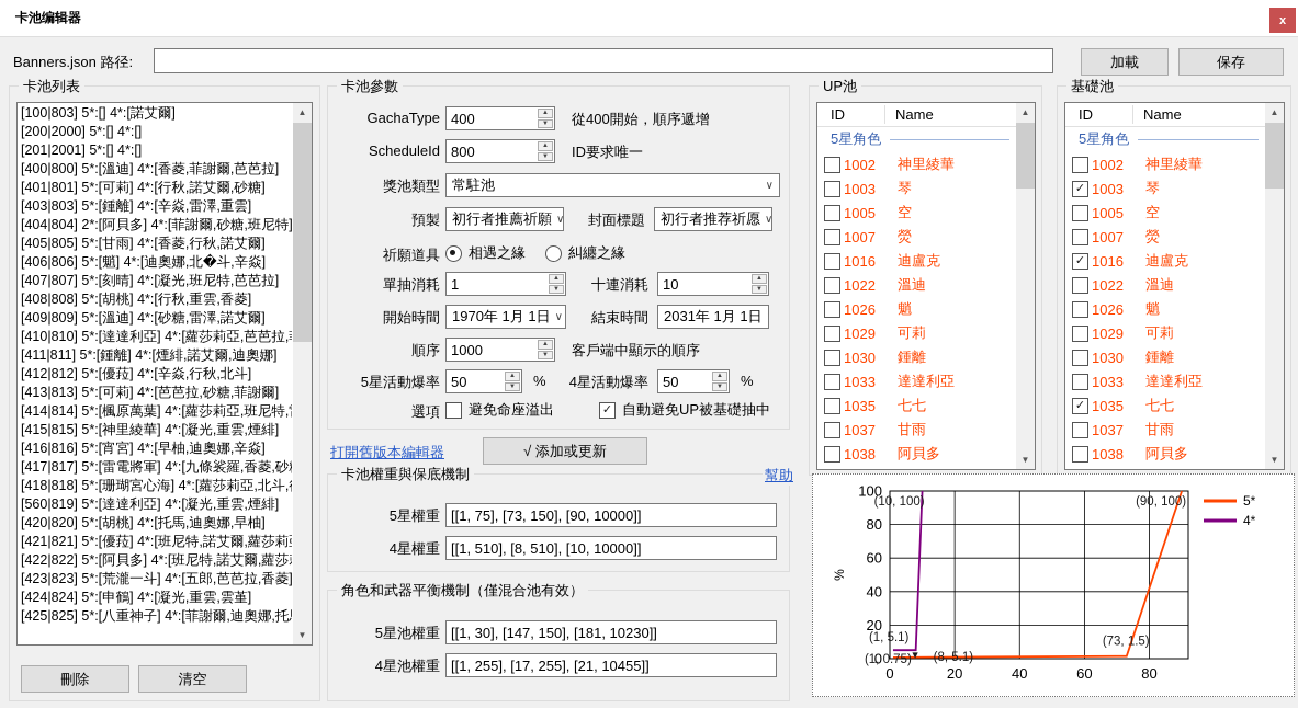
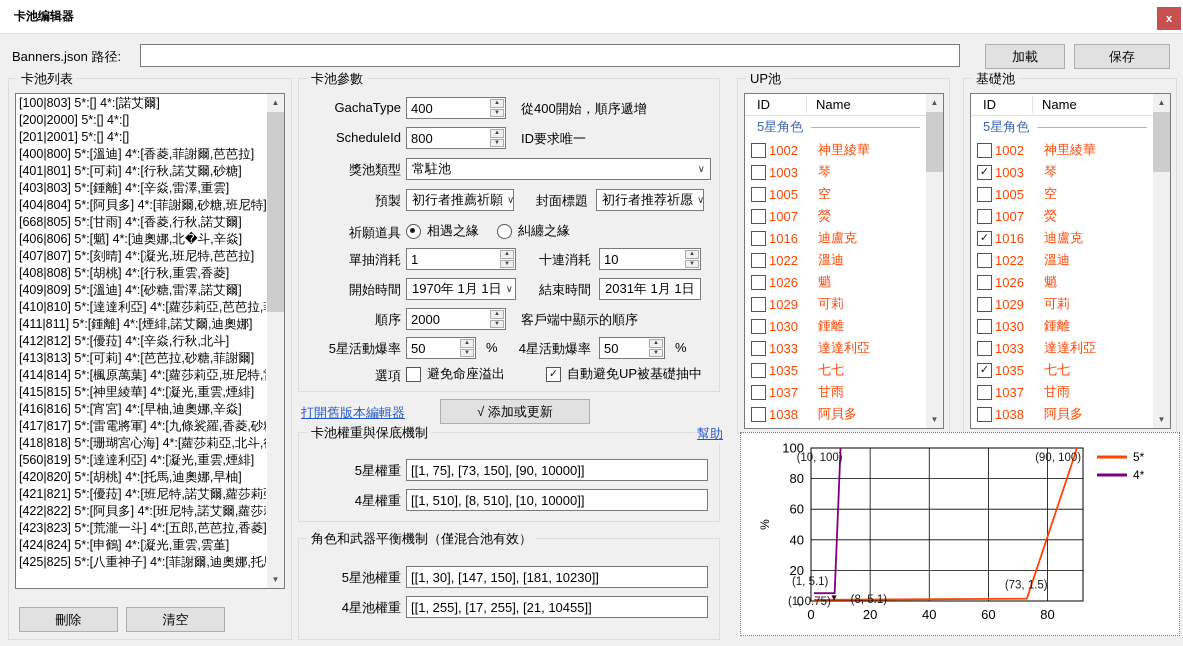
  卡池编辑器
  x
  Banners.json 路径:
  加載
  保存
  卡池列表
  [100|803] 5*:[] 4*:[諾艾爾]
  [200|2000] 5*:[] 4*:[]
  [201|2001] 5*:[] 4*:[]
  [400|800] 5*:[溫迪] 4*:[香菱,菲謝爾,芭芭拉]
  [401|801] 5*:[可莉] 4*:[行秋,諾艾爾,砂糖]
  [403|803] 5*:[鍾離] 4*:[辛焱,雷澤,重雲]
- [404|804] 2*:[阿貝多] 4*:[菲謝爾,砂糖,班尼特]
+ [404|804] 5*:[阿貝多] 4*:[菲謝爾,砂糖,班尼特]
- [405|805] 5*:[甘雨] 4*:[香菱,行秋,諾艾爾]
+ [668|805] 5*:[甘雨] 4*:[香菱,行秋,諾艾爾]
  [406|806] 5*:[魈] 4*:[迪奧娜,北�斗,辛焱]
  [407|807] 5*:[刻晴] 4*:[凝光,班尼特,芭芭拉]
  [408|808] 5*:[胡桃] 4*:[行秋,重雲,香菱]
  [409|809] 5*:[溫迪] 4*:[砂糖,雷澤,諾艾爾]
  [410|810] 5*:[達達利亞] 4*:[蘿莎莉亞,芭芭拉,
  [411|811] 5*:[鍾離] 4*:[煙緋,諾艾爾,迪奧娜]
  [412|812] 5*:[優菈] 4*:[辛焱,行秋,北斗]
  [413|813] 5*:[可莉] 4*:[芭芭拉,砂糖,菲謝爾]
  [414|814] 5*:[楓原萬葉] 4*:[蘿莎莉亞,班尼特,
  [415|815] 5*:[神里綾華] 4*:[凝光,重雲,煙緋]
  [416|816] 5*:[宵宮] 4*:[早柚,迪奧娜,辛焱]
  [417|817] 5*:[雷電將軍] 4*:[九條裟羅,香菱,砂
  [418|818] 5*:[珊瑚宮心海] 4*:[蘿莎莉亞,北斗,
  [560|819] 5*:[達達利亞] 4*:[凝光,重雲,煙緋]
  [420|820] 5*:[胡桃] 4*:[托馬,迪奧娜,早柚]
  [421|821] 5*:[優菈] 4*:[班尼特,諾艾爾,蘿莎莉
  [422|822] 5*:[阿貝多] 4*:[班尼特,諾艾爾,蘿莎
  [423|823] 5*:[荒瀧一斗] 4*:[五郎,芭芭拉,香菱]
  [424|824] 5*:[申鶴] 4*:[凝光,重雲,雲堇]
  [425|825] 5*:[八重神子] 4*:[菲謝爾,迪奧娜,托
  ▲
  ▼
  刪除
  清空
  卡池參數
  GachaType
  400
  從400開始，順序遞增
  ScheduleId
  800
  ID要求唯一
  獎池類型
  常駐池
  ∨
  預製
  初行者推薦祈願
  ∨
  封面標題
  初行者推荐祈愿
  ∨
  祈願道具
  相遇之緣
  糾纏之緣
  單抽消耗
  1
  十連消耗
  10
  開始時間
  1970年 1月 1日
  ∨
  結束時間
  2031年 1月 1日
  順序
- 1000
+ 2000
  客戶端中顯示的順序
  5星活動爆率
  50
  %
  4星活動爆率
  50
  %
  選項
  避免命座溢出
  ✓
  自動避免UP被基礎抽中
  打開舊版本編輯器
  √ 添加或更新
  卡池權重與保底機制
  幫助
  5星權重
  [[1, 75], [73, 150], [90, 10000]]
  4星權重
  [[1, 510], [8, 510], [10, 10000]]
  角色和武器平衡機制（僅混合池有效）
  5星池權重
  [[1, 30], [147, 150], [181, 10230]]
  4星池權重
  [[1, 255], [17, 255], [21, 10455]]
  UP池
  ID
  Name
  5星角色
  1002
  神里綾華
  1003
  琴
  1005
  空
  1007
  熒
  1016
  迪盧克
  1022
  溫迪
  1026
  魈
  1029
  可莉
  1030
  鍾離
  1033
  達達利亞
  1035
  七七
  1037
  甘雨
  1038
  阿貝多
  ▲
  ▼
  基礎池
  ID
  Name
  5星角色
  1002
  神里綾華
  ✓
  1003
  琴
  1005
  空
  1007
  熒
  ✓
  1016
  迪盧克
  1022
  溫迪
  1026
  魈
  1029
  可莉
  1030
  鍾離
  1033
  達達利亞
  ✓
  1035
  七七
  1037
  甘雨
  1038
  阿貝多
  ▲
  ▼
  0
  20
  40
  60
  80
  100
  0
  20
  40
  60
  80
  5*
  4*
  (10, 100)
  (90, 100)
  (1, 5.1)
  (1, 0.75)
  (8, 5.1)
  (73, 1.5)
  ▼
